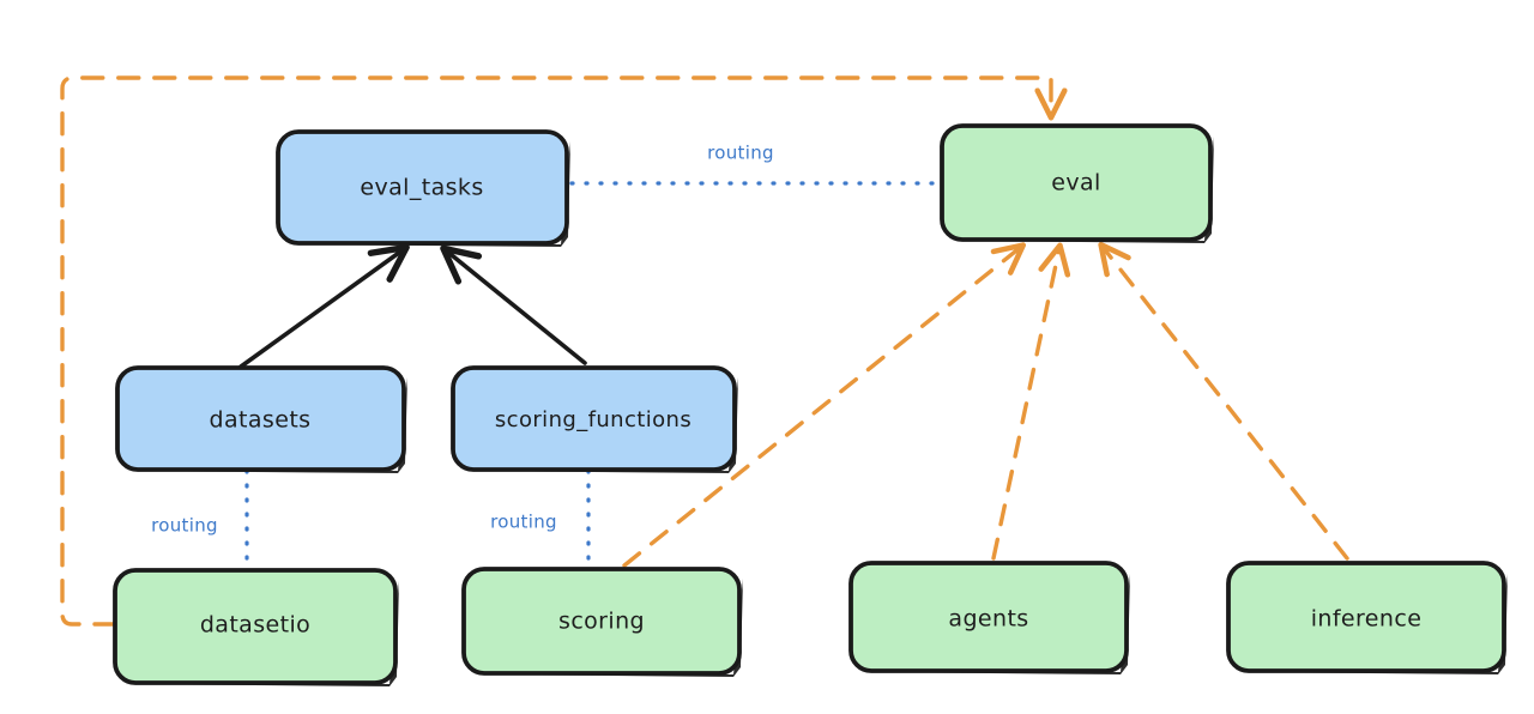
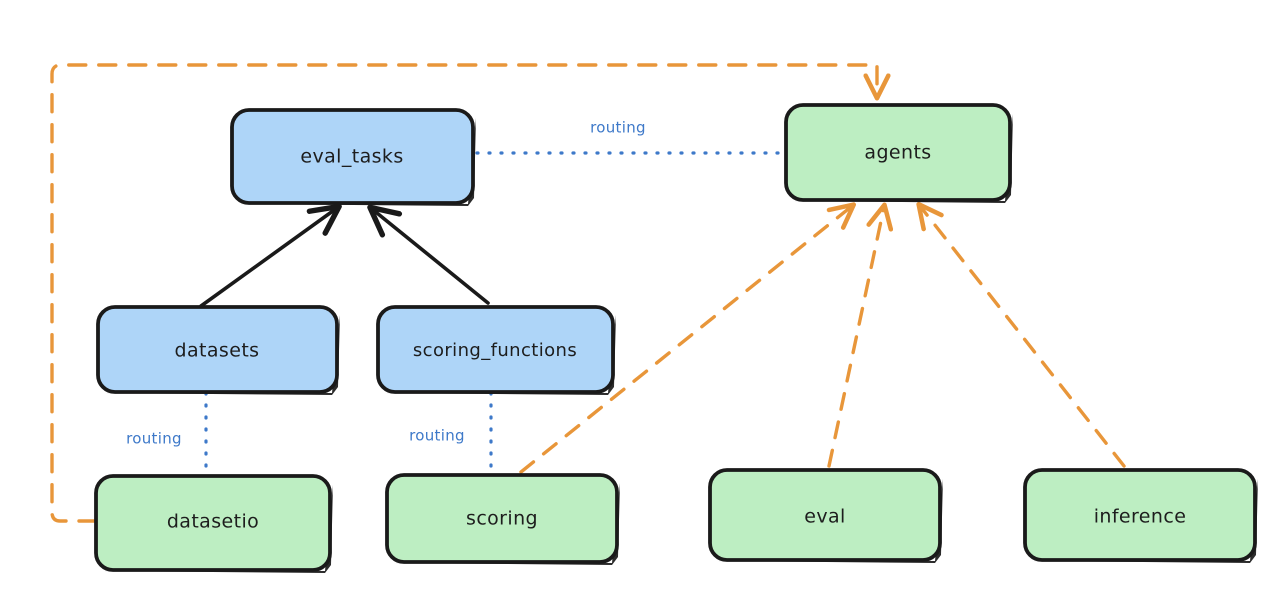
  eval_tasks
- eval
+ agents
  datasets
  scoring_functions
  datasetio
  scoring
- agents
+ eval
  inference
  routing
  routing
  routing
